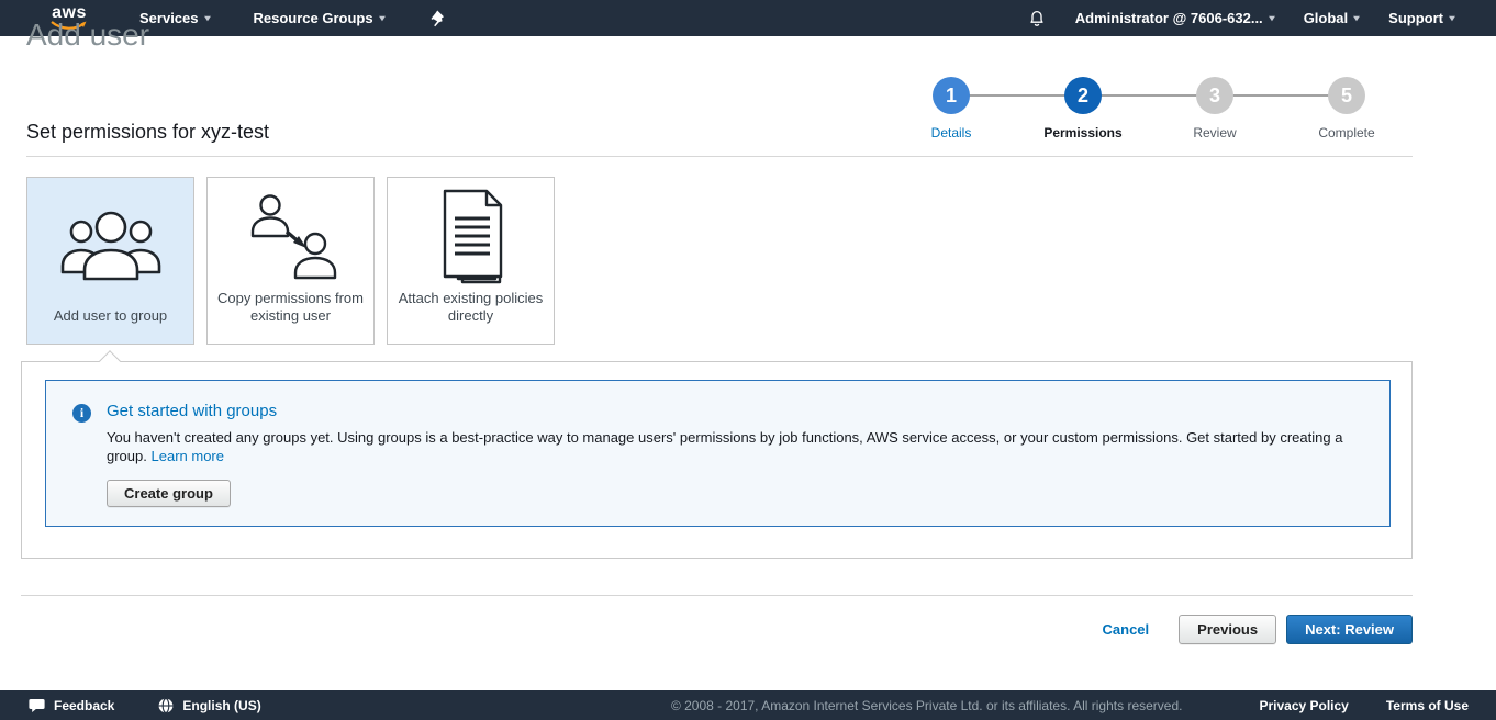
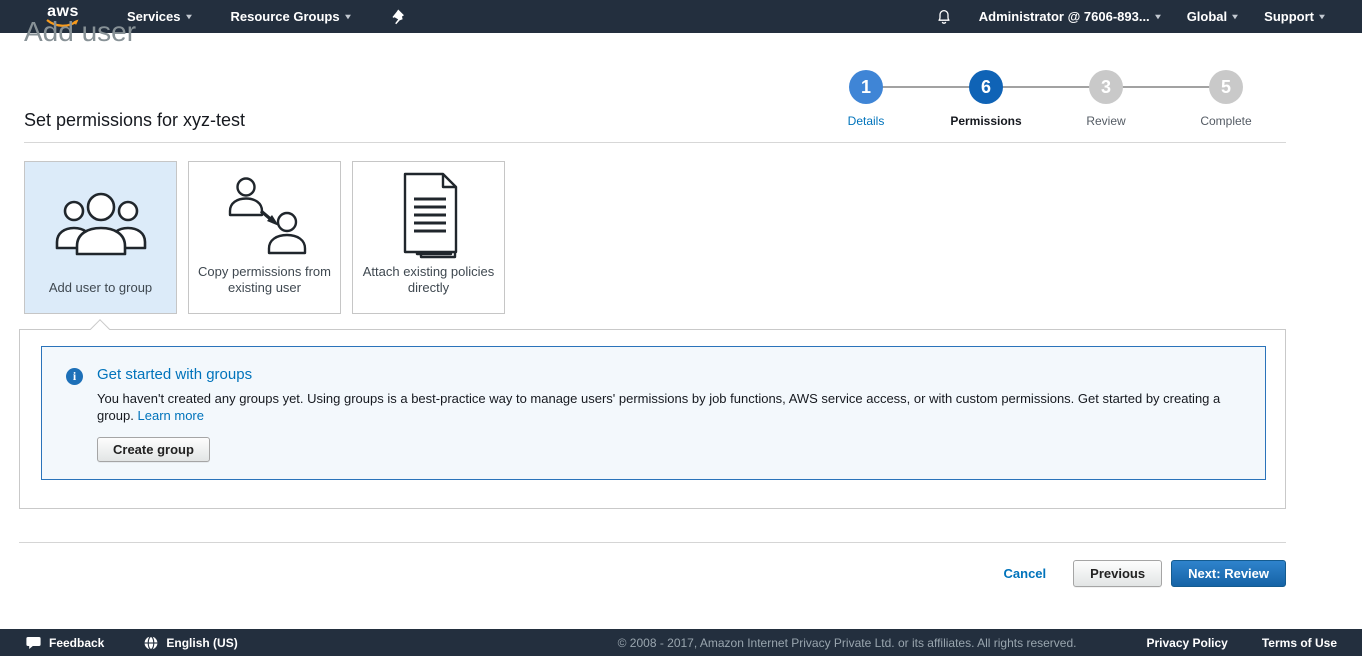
  aws
  Services
  ▾
  Resource Groups
  ▾
- Administrator @ 7606-632...
+ Administrator @ 7606-893...
  ▾
  Global
  ▾
  Support
  ▾
  Add user
  1
  Details
- 2
+ 6
  Permissions
  3
  Review
  5
  Complete
  Set permissions for xyz-test
  Add user to group
  Copy permissions from existing user
  Attach existing policies directly
  i
  Get started with groups
- You haven't created any groups yet. Using groups is a best-practice way to manage users' permissions by job functions, AWS service access, or your custom permissions. Get started by creating a group. Learn more
+ You haven't created any groups yet. Using groups is a best-practice way to manage users' permissions by job functions, AWS service access, or with custom permissions. Get started by creating a group. Learn more
  Create group
  Cancel
  Previous
  Next: Review
  Feedback
  English (US)
- © 2008 - 2017, Amazon Internet Services Private Ltd. or its affiliates. All rights reserved.
+ © 2008 - 2017, Amazon Internet Privacy Private Ltd. or its affiliates. All rights reserved.
  Privacy Policy
  Terms of Use
